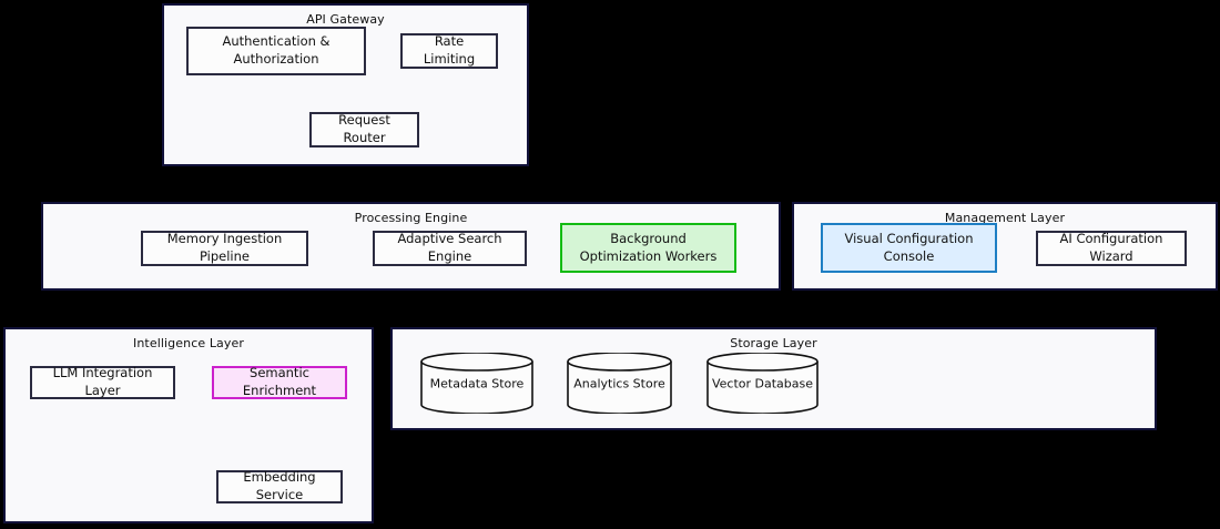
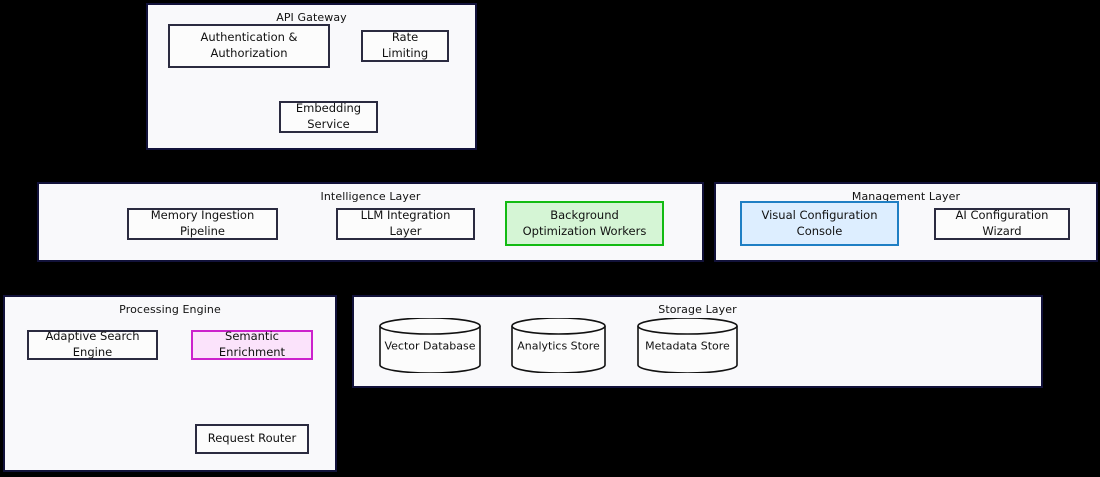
  API Gateway
- Processing Engine
+ Intelligence Layer
  Management Layer
- Intelligence Layer
+ Processing Engine
  Storage Layer
  Authentication & Authorization
  Rate Limiting
- Request Router
+ Embedding Service
  Memory Ingestion Pipeline
- Adaptive Search Engine
+ LLM Integration Layer
  Background Optimization Workers
  Visual Configuration Console
  AI Configuration Wizard
- LLM Integration Layer
+ Adaptive Search Engine
  Semantic Enrichment
- Embedding Service
+ Request Router
- Metadata Store
+ Vector Database
  Analytics Store
- Vector Database
+ Metadata Store
